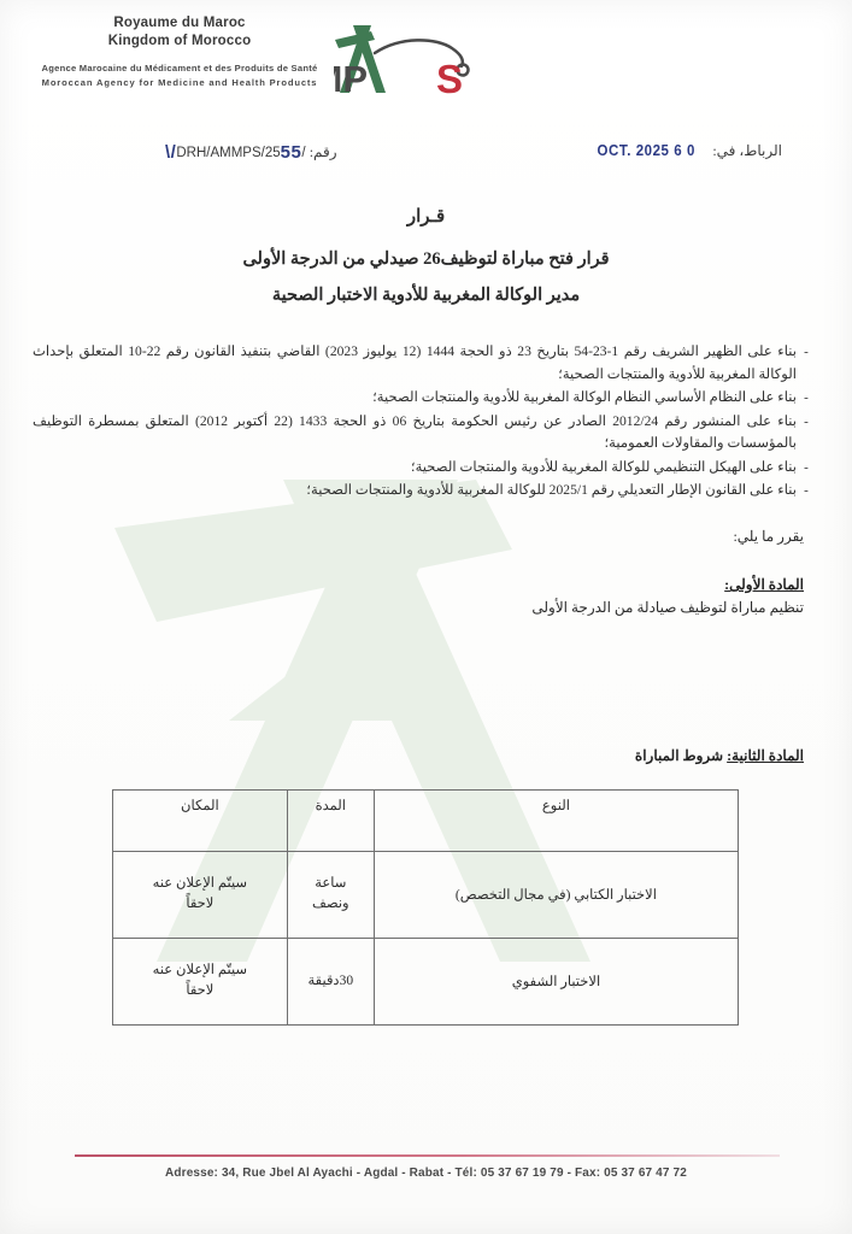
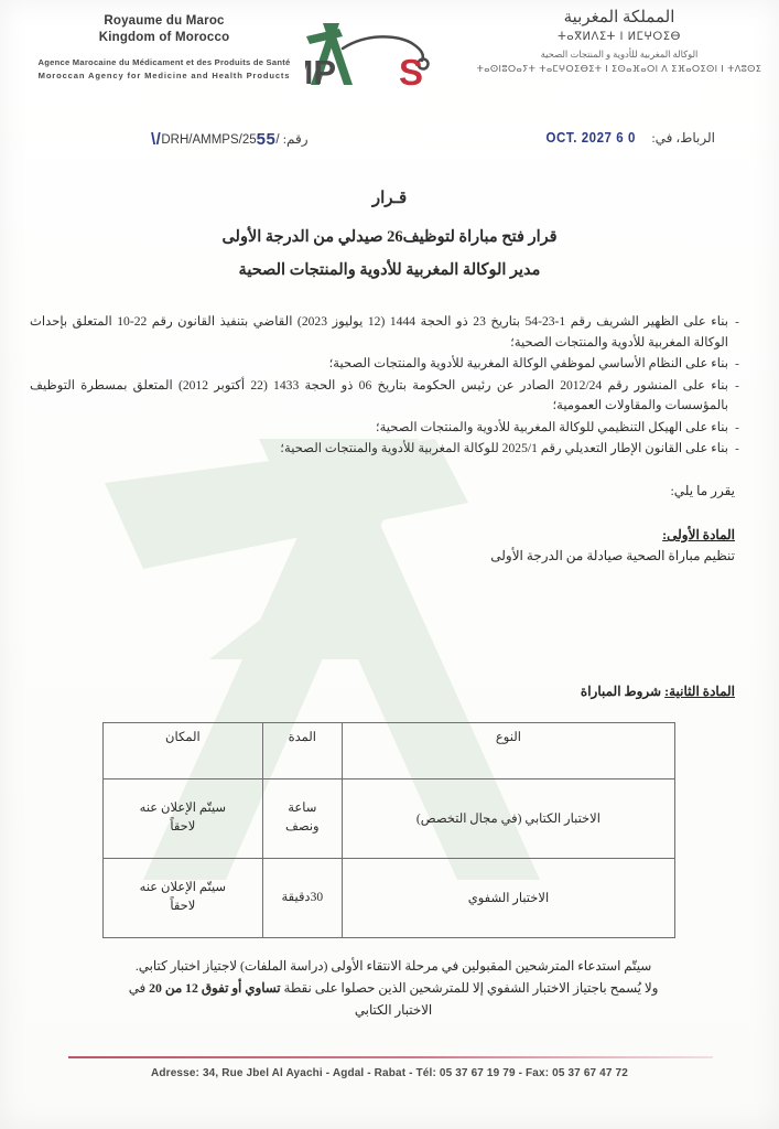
  Royaume du Maroc
  Kingdom of Morocco
  Agence Marocaine du Médicament et des Produits de Santé
  Moroccan Agency for Medicine and Health Products
  S
+ المملكة المغربية
+ ⵜⴰⴳⵍⴷⵉⵜ ⵏ ⵍⵎⵖⵔⵉⴱ
+ الوكالة المغربية للأدوية و المنتجات الصحية
+ ⵜⴰⵙⵏⵓⵔⴰⵢⵜ ⵜⴰⵎⵖⵔⵉⴱⵉⵜ ⵏ ⵉⵙⴰⴼⴰⵔⵏ ⴷ ⵉⴼⴰⵔⵉⵙⵏ ⵏ ⵜⴷⵓⵙⵉ
  رقم: /DRH/AMMPS/2555/\
- الرباط، في: 0 6 OCT. 2025
+ الرباط، في: 0 6 OCT. 2027
  قـرار
  قرار فتح مباراة لتوظيف26 صيدلي من الدرجة الأولى
- مدير الوكالة المغربية للأدوية الاختبار الصحية
+ مدير الوكالة المغربية للأدوية والمنتجات الصحية
  -
  بناء على الظهير الشريف رقم 1-23-54 بتاريخ 23 ذو الحجة 1444 (12 يوليوز 2023) القاضي بتنفيذ القانون رقم 22-10 المتعلق بإحداث الوكالة المغربية للأدوية والمنتجات الصحية؛
  -
- بناء على النظام الأساسي النظام الوكالة المغربية للأدوية والمنتجات الصحية؛
+ بناء على النظام الأساسي لموظفي الوكالة المغربية للأدوية والمنتجات الصحية؛
  -
  بناء على المنشور رقم 2012/24 الصادر عن رئيس الحكومة بتاريخ 06 ذو الحجة 1433 (22 أكتوبر 2012) المتعلق بمسطرة التوظيف بالمؤسسات والمقاولات العمومية؛
  -
  بناء على الهيكل التنظيمي للوكالة المغربية للأدوية والمنتجات الصحية؛
  -
  بناء على القانون الإطار التعديلي رقم 2025/1 للوكالة المغربية للأدوية والمنتجات الصحية؛
  يقرر ما يلي:
  المادة الأولى:
- تنظيم مباراة لتوظيف صيادلة من الدرجة الأولى
+ تنظيم مباراة الصحية صيادلة من الدرجة الأولى
  المادة الثانية: شروط المباراة
  النوع	المدة	المكان
  الاختبار الكتابي (في مجال التخصص)	ساعة ونصف	سيتّم الإعلان عنه لاحقاً
  الاختبار الشفوي	30دقيقة	سيتّم الإعلان عنه لاحقاً
+ سيتّم استدعاء المترشحين المقبولين في مرحلة الانتقاء الأولى (دراسة الملفات) لاجتياز اختبار كتابي.
+ ولا يُسمح باجتياز الاختبار الشفوي إلا للمترشحين الذين حصلوا على نقطة تساوي أو تفوق 12 من 20 في
+ الاختبار الكتابي
  Adresse: 34, Rue Jbel Al Ayachi - Agdal - Rabat - Tél: 05 37 67 19 79 - Fax: 05 37 67 47 72
